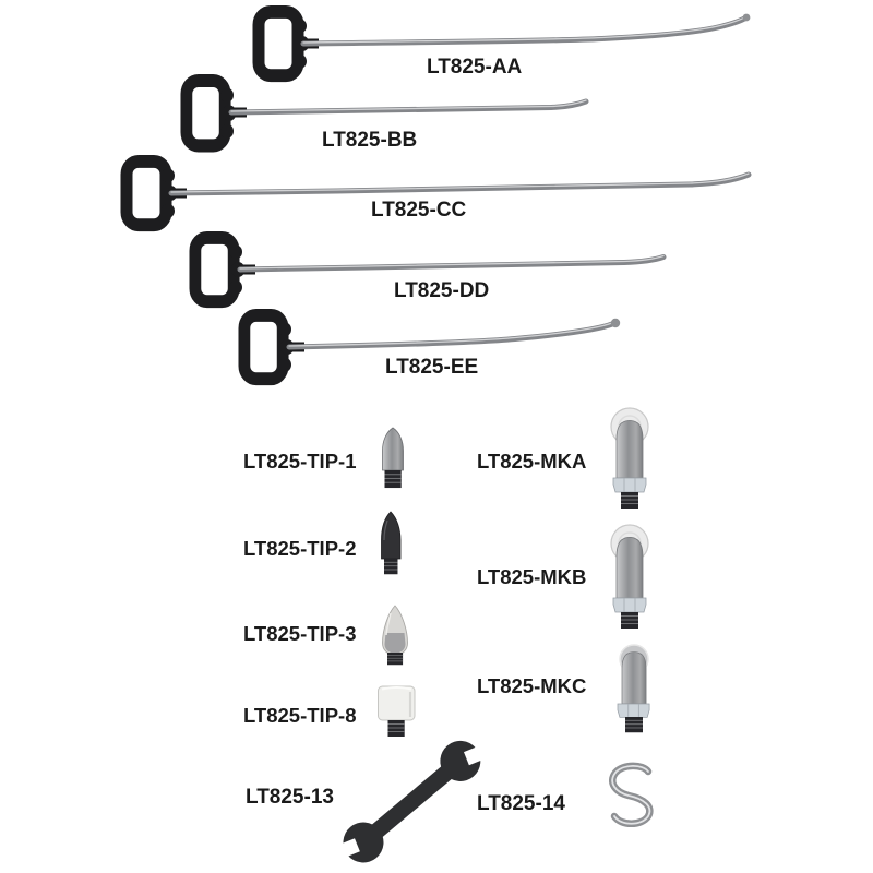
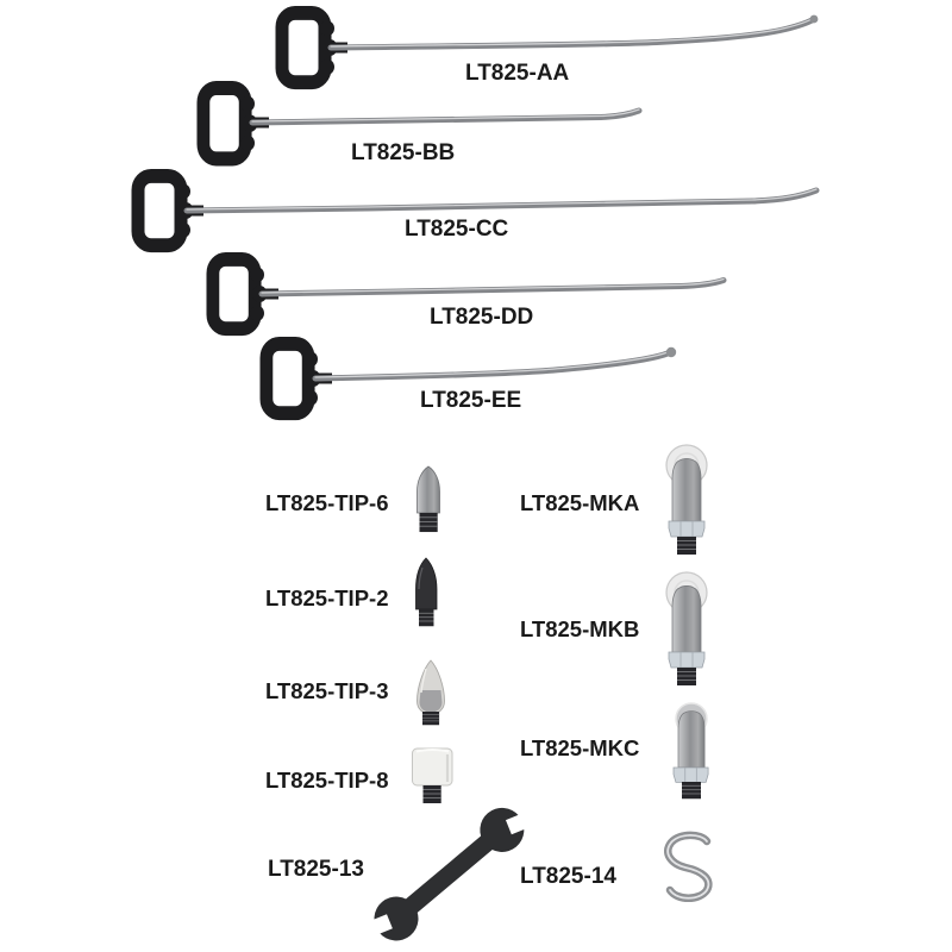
  LT825-AA
  LT825-BB
  LT825-CC
  LT825-DD
  LT825-EE
- LT825-TIP-1
+ LT825-TIP-6
  LT825-TIP-2
  LT825-TIP-3
  LT825-TIP-8
  LT825-MKA
  LT825-MKB
  LT825-MKC
  LT825-13
  LT825-14
